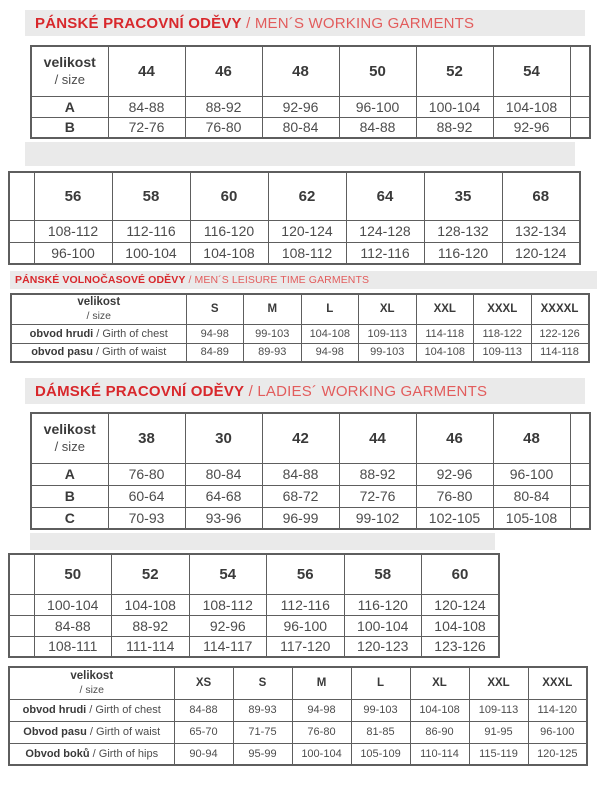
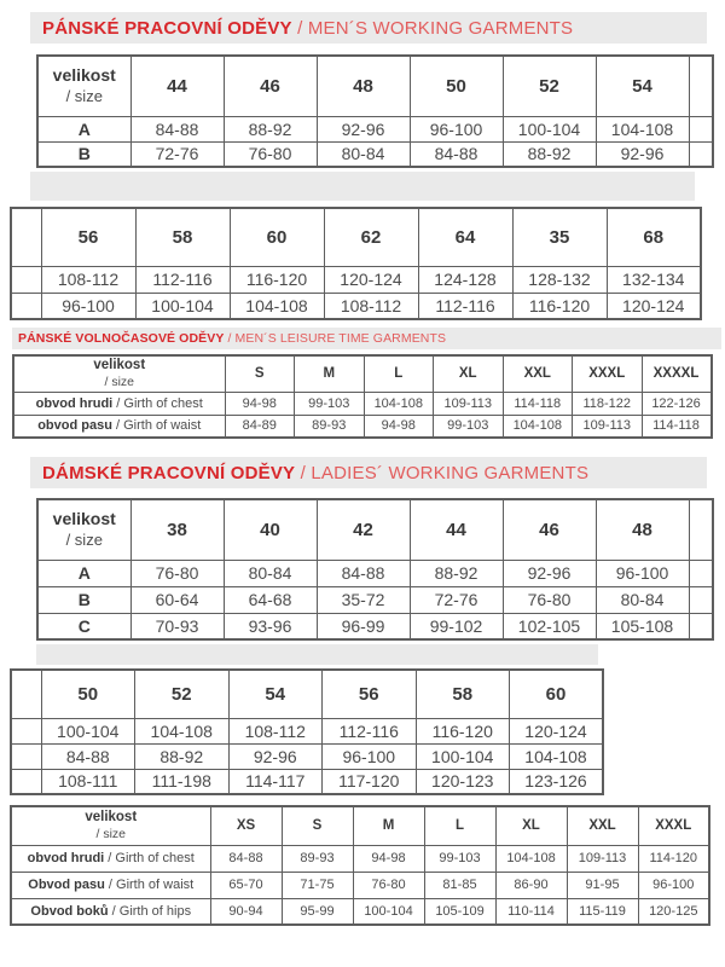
  PÁNSKÉ PRACOVNÍ ODĚVY
  / MEN´S WORKING GARMENTS
  velikost/ size	44	46	48	50	52	54
  A	84-88	88-92	92-96	96-100	100-104	104-108
  B	72-76	76-80	80-84	84-88	88-92	92-96
  	56	58	60	62	64	35	68
  	108-112	112-116	116-120	120-124	124-128	128-132	132-134
  	96-100	100-104	104-108	108-112	112-116	116-120	120-124
  PÁNSKÉ VOLNOČASOVÉ ODĚVY
  / MEN´S LEISURE TIME GARMENTS
  velikost/ size	S	M	L	XL	XXL	XXXL	XXXXL
  obvod hrudi / Girth of chest	94-98	99-103	104-108	109-113	114-118	118-122	122-126
  obvod pasu / Girth of waist	84-89	89-93	94-98	99-103	104-108	109-113	114-118
  DÁMSKÉ PRACOVNÍ ODĚVY
  / LADIES´ WORKING GARMENTS
- velikost/ size	38	30	42	44	46	48
+ velikost/ size	38	40	42	44	46	48
  A	76-80	80-84	84-88	88-92	92-96	96-100
- B	60-64	64-68	68-72	72-76	76-80	80-84
+ B	60-64	64-68	35-72	72-76	76-80	80-84
  C	70-93	93-96	96-99	99-102	102-105	105-108
  	50	52	54	56	58	60
  	100-104	104-108	108-112	112-116	116-120	120-124
  	84-88	88-92	92-96	96-100	100-104	104-108
- 	108-111	111-114	114-117	117-120	120-123	123-126
+ 	108-111	111-198	114-117	117-120	120-123	123-126
  velikost/ size	XS	S	M	L	XL	XXL	XXXL
  obvod hrudi / Girth of chest	84-88	89-93	94-98	99-103	104-108	109-113	114-120
  Obvod pasu / Girth of waist	65-70	71-75	76-80	81-85	86-90	91-95	96-100
  Obvod boků / Girth of hips	90-94	95-99	100-104	105-109	110-114	115-119	120-125
